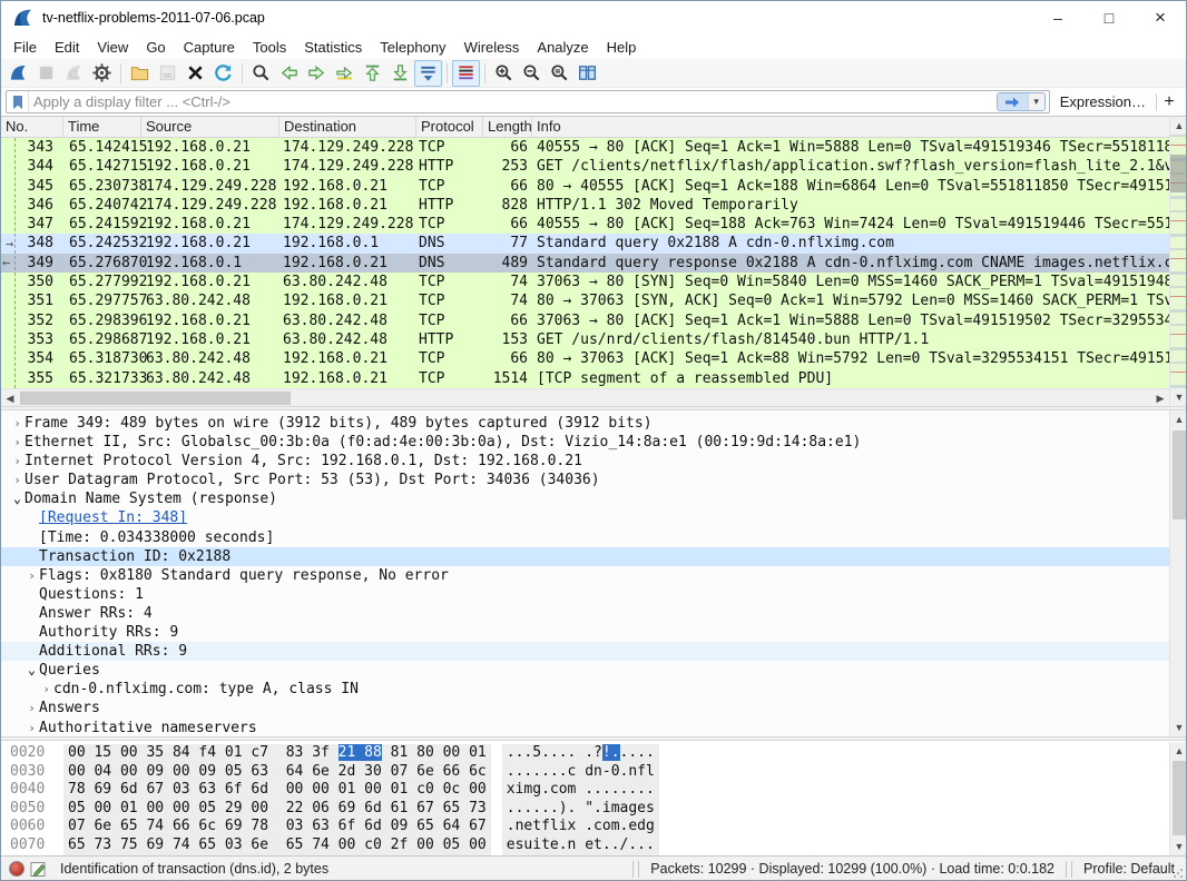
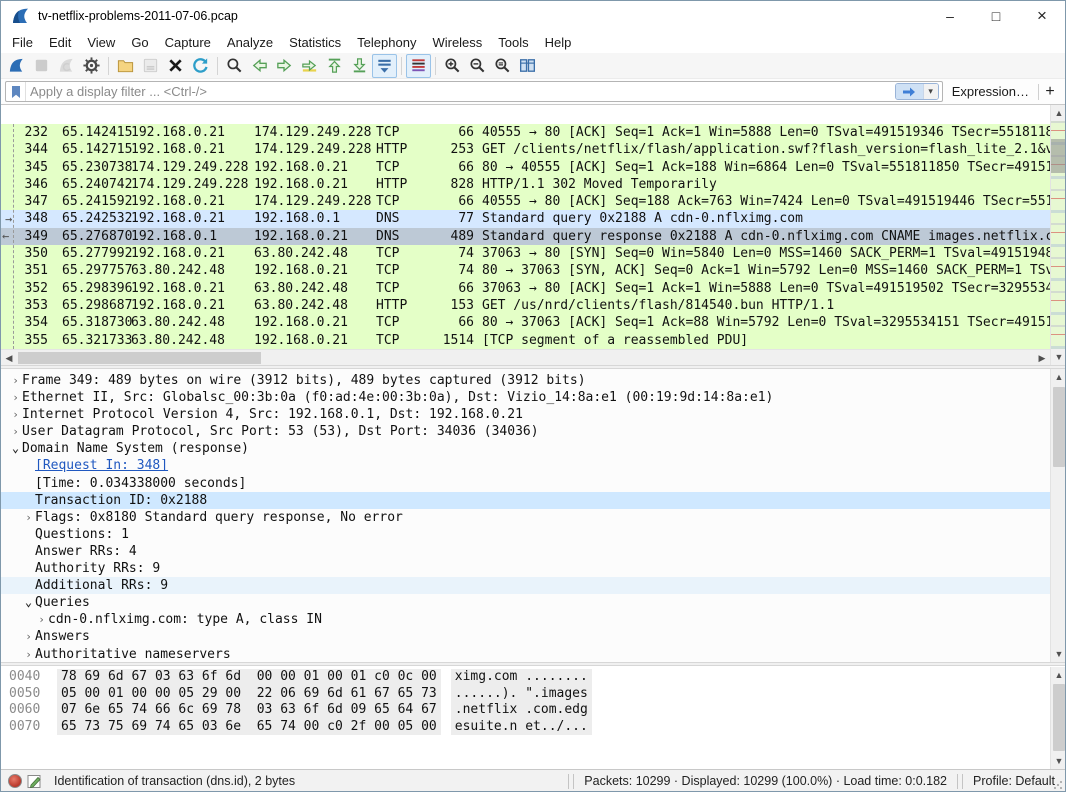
  tv-netflix-problems-2011-07-06.pcap
  –
  □
  ×
  File
  Edit
  View
  Go
  Capture
- Tools
+ Analyze
  Statistics
  Telephony
  Wireless
- Analyze
+ Tools
  Help
  Apply a display filter ... <Ctrl-/>
  ▾
  Expression…
  +
- No.
- Time
- Source
- Destination
- Protocol
- Length
- Info
- 343
+ 232
  65.142415
  192.168.0.21
  174.129.249.228
  TCP
  66
  40555 → 80 [ACK] Seq=1 Ack=1 Win=5888 Len=0 TSval=491519346 TSecr=551811
  344
  65.142715
  192.168.0.21
  174.129.249.228
  HTTP
  253
  GET /clients/netflix/flash/application.swf?flash_version=flash_lite_2.1&
  345
  65.230738
  174.129.249.228
  192.168.0.21
  TCP
  66
  80 → 40555 [ACK] Seq=1 Ack=188 Win=6864 Len=0 TSval=551811850 TSecr=4915
  346
  65.240742
  174.129.249.228
  192.168.0.21
  HTTP
  828
  HTTP/1.1 302 Moved Temporarily
  347
  65.241592
  192.168.0.21
  174.129.249.228
  TCP
  66
  40555 → 80 [ACK] Seq=188 Ack=763 Win=7424 Len=0 TSval=491519446 TSecr=55
  348
  65.242532
  192.168.0.21
  192.168.0.1
  DNS
  77
  Standard query 0x2188 A cdn-0.nflximg.com
  349
  65.276870
  192.168.0.1
  192.168.0.21
  DNS
  489
  Standard query response 0x2188 A cdn-0.nflximg.com CNAME images.netflix.
  350
  65.277992
  192.168.0.21
  63.80.242.48
  TCP
  74
  37063 → 80 [SYN] Seq=0 Win=5840 Len=0 MSS=1460 SACK_PERM=1 TSval=4915194
  351
  65.297757
  63.80.242.48
  192.168.0.21
  TCP
  74
  80 → 37063 [SYN, ACK] Seq=0 Ack=1 Win=5792 Len=0 MSS=1460 SACK_PERM=1 TS
  352
  65.298396
  192.168.0.21
  63.80.242.48
  TCP
  66
  37063 → 80 [ACK] Seq=1 Ack=1 Win=5888 Len=0 TSval=491519502 TSecr=329553
  353
  65.298687
  192.168.0.21
  63.80.242.48
  HTTP
  153
  GET /us/nrd/clients/flash/814540.bun HTTP/1.1
  354
  65.318730
  63.80.242.48
  192.168.0.21
  TCP
  66
  80 → 37063 [ACK] Seq=1 Ack=88 Win=5792 Len=0 TSval=3295534151 TSecr=4915
  355
  65.321733
  63.80.242.48
  192.168.0.21
  TCP
  1514
  [TCP segment of a reassembled PDU]
  ◀
  ▶
  ▲
  ▼
  ›
  Frame 349: 489 bytes on wire (3912 bits), 489 bytes captured (3912 bits)
  ›
  Ethernet II, Src: Globalsc_00:3b:0a (f0:ad:4e:00:3b:0a), Dst: Vizio_14:8a:e1 (00:19:9d:14:8a:e1)
  ›
  Internet Protocol Version 4, Src: 192.168.0.1, Dst: 192.168.0.21
  ›
  User Datagram Protocol, Src Port: 53 (53), Dst Port: 34036 (34036)
  ⌄
  Domain Name System (response)
  [Request In: 348]
  [Time: 0.034338000 seconds]
  Transaction ID: 0x2188
  ›
  Flags: 0x8180 Standard query response, No error
  Questions: 1
  Answer RRs: 4
  Authority RRs: 9
  Additional RRs: 9
  ⌄
  Queries
  ›
  cdn-0.nflximg.com: type A, class IN
  ›
  Answers
  ›
  Authoritative nameservers
  ▲
  ▼
- 0020 00 15 00 35 84 f4 01 c7 83 3f 21 88 81 80 00 01 ...5.... .?!.....
- 0030 00 04 00 09 00 09 05 63 64 6e 2d 30 07 6e 66 6c .......c dn-0.nfl
  0040 78 69 6d 67 03 63 6f 6d 00 00 01 00 01 c0 0c 00 ximg.com ........
  0050 05 00 01 00 00 05 29 00 22 06 69 6d 61 67 65 73 ......). ".images
  0060 07 6e 65 74 66 6c 69 78 03 63 6f 6d 09 65 64 67 .netflix .com.edg
  0070 65 73 75 69 74 65 03 6e 65 74 00 c0 2f 00 05 00 esuite.n et../...
  ▲
  ▼
  Identification of transaction (dns.id), 2 bytes
  Packets: 10299 · Displayed: 10299 (100.0%) · Load time: 0:0.182
  Profile: Defaul
  →
  ←
